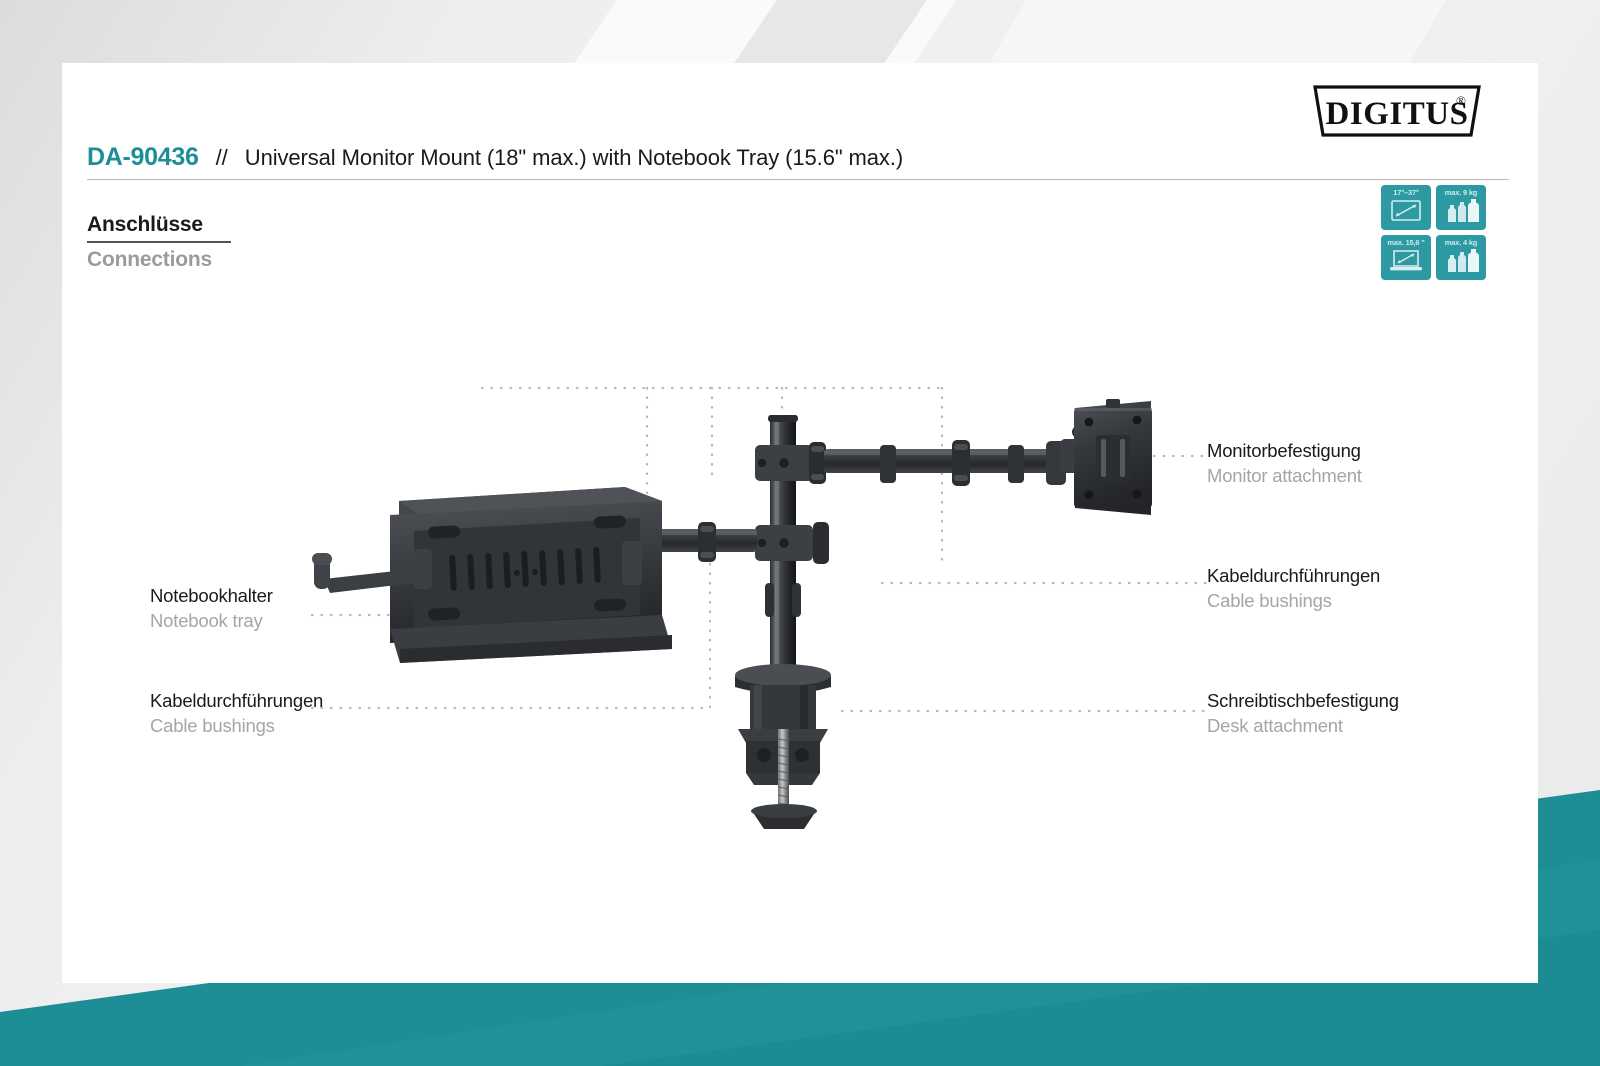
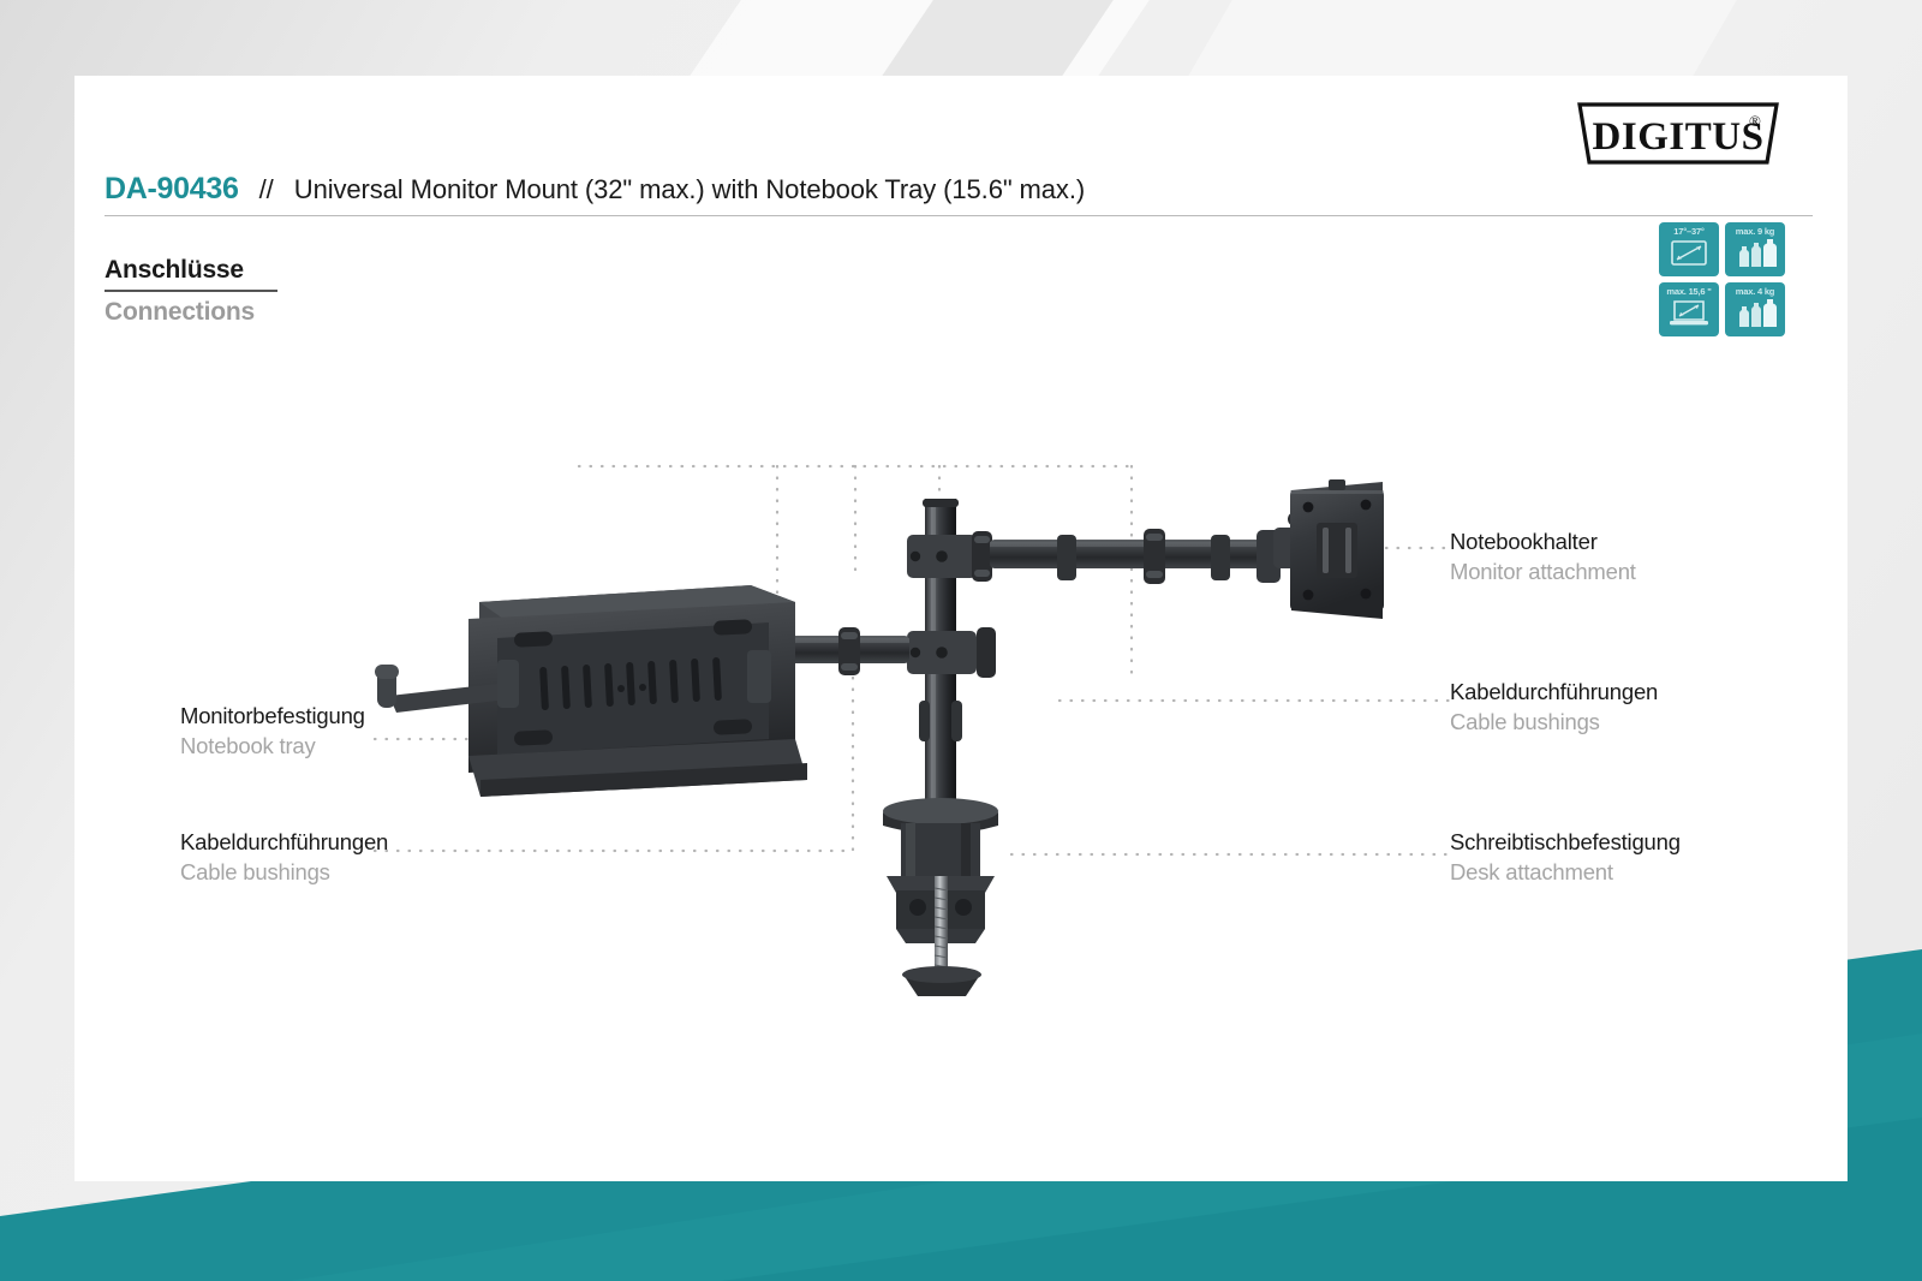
  DIGITUS
  ®
  DA-90436
  //
- Universal Monitor Mount (18" max.) with Notebook Tray (15.6" max.)
+ Universal Monitor Mount (32" max.) with Notebook Tray (15.6" max.)
  Anschlüsse
  Connections
  17°–37°
  max. 9 kg
  max. 15,6 "
  max. 4 kg
- Notebookhalter
+ Monitorbefestigung
  Notebook tray
  Kabeldurchführungen
  Cable bushings
- Monitorbefestigung
+ Notebookhalter
  Monitor attachment
  Kabeldurchführungen
  Cable bushings
  Schreibtischbefestigung
  Desk attachment
